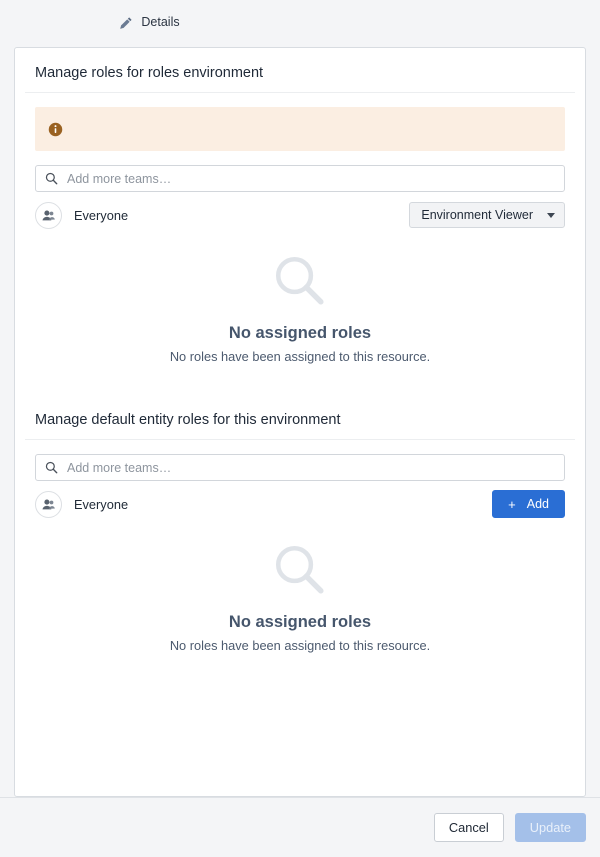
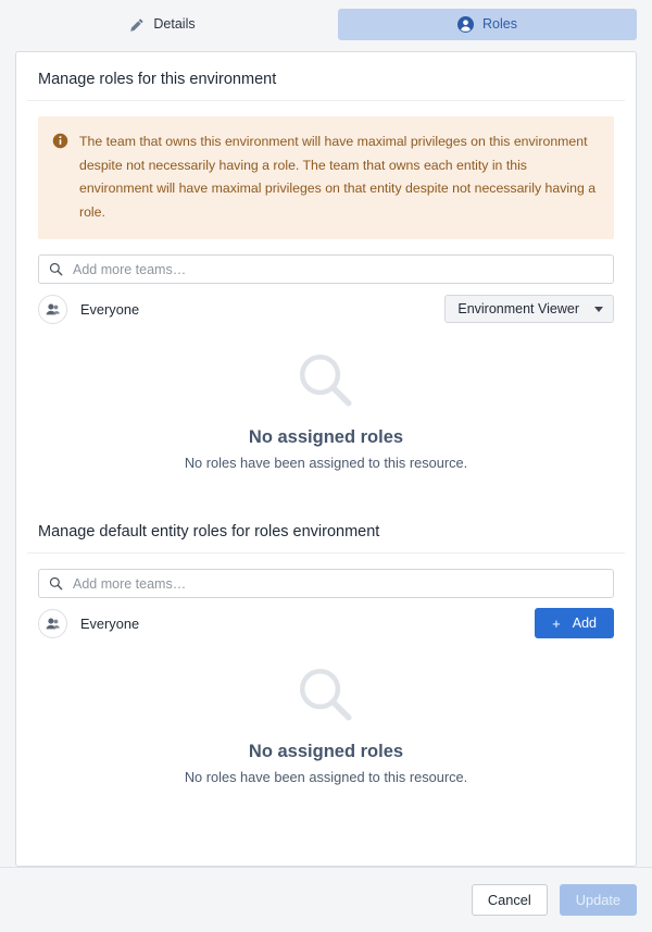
  Details
+ Roles
- Manage roles for roles environment
+ Manage roles for this environment
+ The team that owns this environment will have maximal privileges on this environment despite not necessarily having a role. The team that owns each entity in this environment will have maximal privileges on that entity despite not necessarily having a role.
  Add more teams…
  Everyone
  Environment Viewer
  No assigned roles
  No roles have been assigned to this resource.
- Manage default entity roles for this environment
+ Manage default entity roles for roles environment
  Add more teams…
  Everyone
  +
  Add
  No assigned roles
  No roles have been assigned to this resource.
  Cancel
  Update
